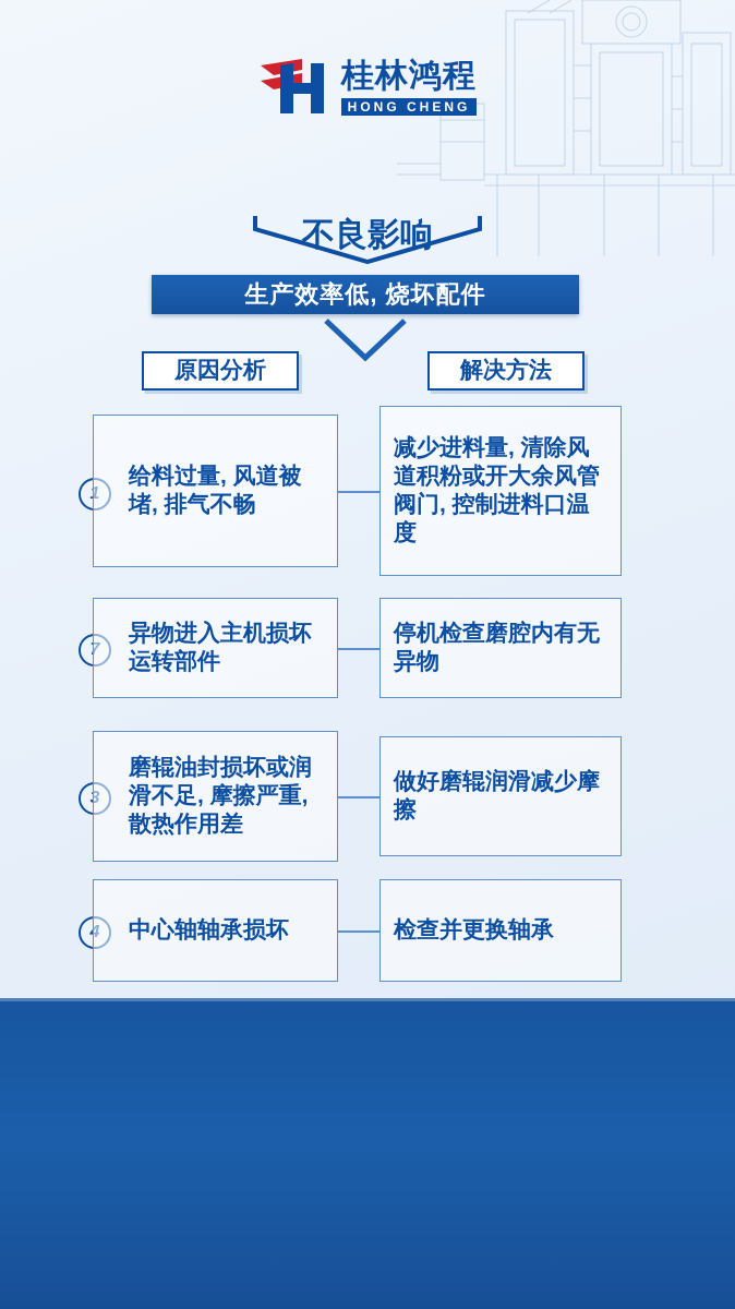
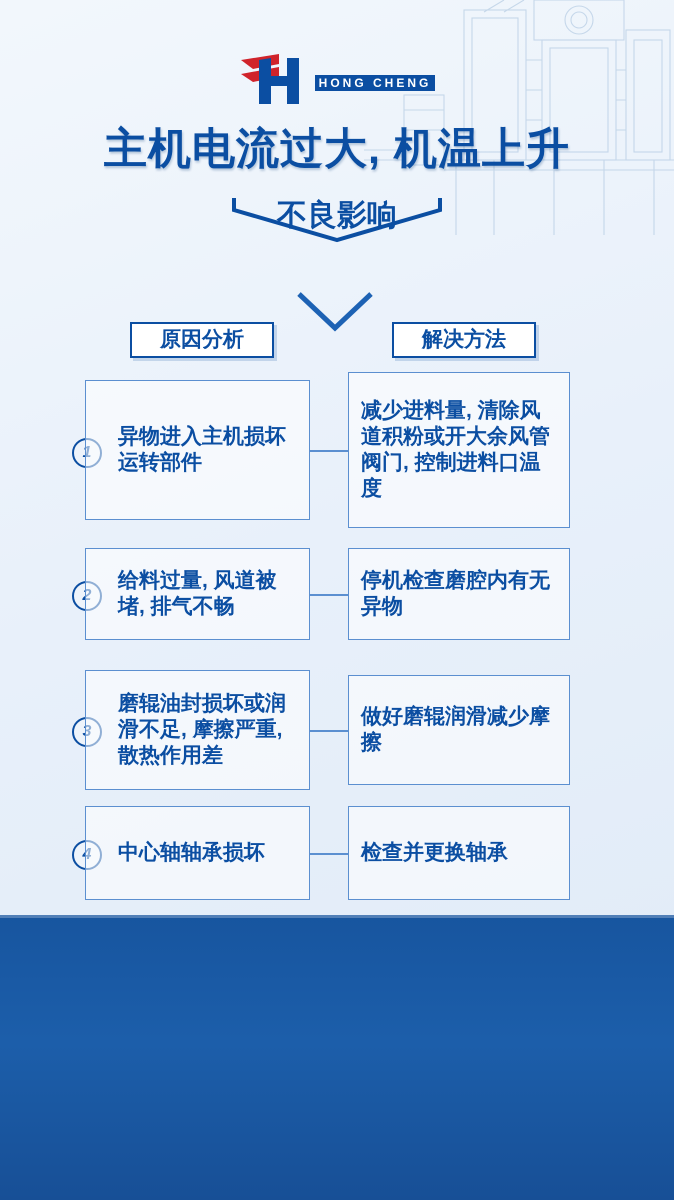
- 桂林鸿程
  HONG CHENG
+ 主机电流过大, 机温上升
  不良影响
- 生产效率低, 烧坏配件
  原因分析
  解决方法
  1
- 给料过量, 风道被堵, 排气不畅
+ 异物进入主机损坏运转部件
  减少进料量, 清除风道积粉或开大余风管阀门, 控制进料口温度
- 7
+ 2
- 异物进入主机损坏运转部件
+ 给料过量, 风道被堵, 排气不畅
  停机检查磨腔内有无异物
  3
  磨辊油封损坏或润滑不足, 摩擦严重, 散热作用差
  做好磨辊润滑减少摩擦
  4
  中心轴轴承损坏
  检查并更换轴承
